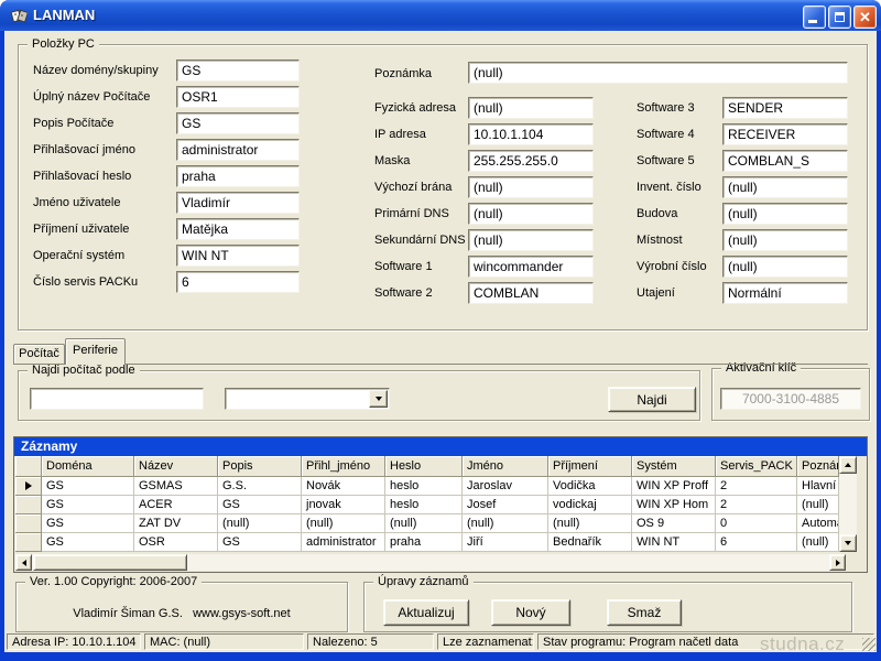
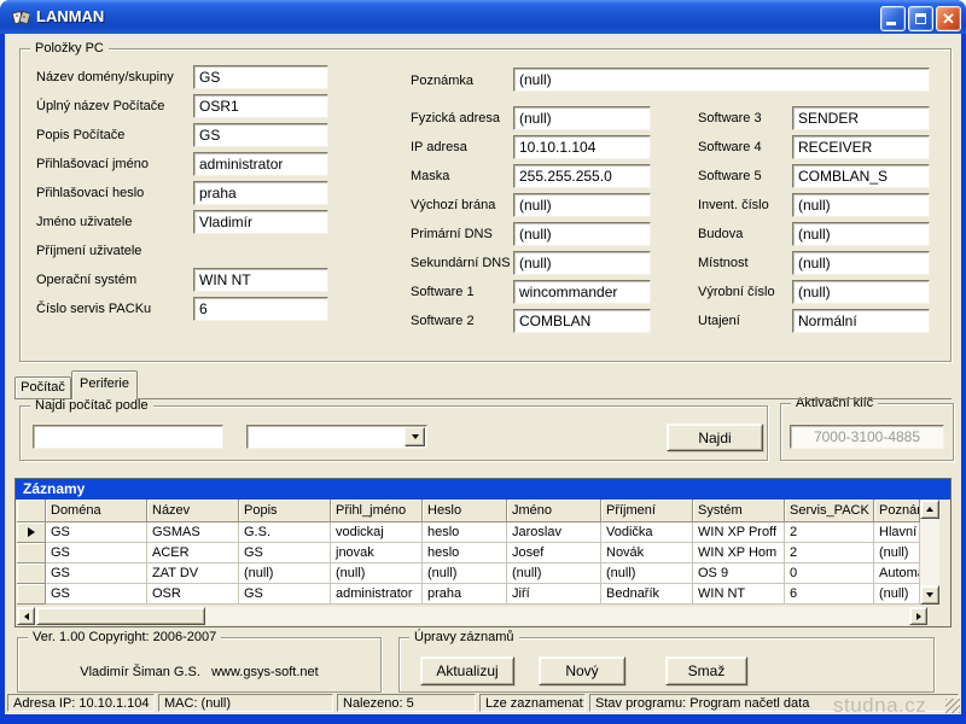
  LANMAN
  ✕
  Položky PC
  Poznámka
  (null)
  Název domény/skupiny
  GS
  Úplný název Počítače
  OSR1
  Popis Počítače
  GS
  Přihlašovací jméno
  administrator
  Přihlašovací heslo
  praha
  Jméno uživatele
  Vladimír
  Příjmení uživatele
- Matějka
  Operační systém
  WIN NT
  Číslo servis PACKu
  6
  Fyzická adresa
  (null)
  IP adresa
  10.10.1.104
  Maska
  255.255.255.0
  Výchozí brána
  (null)
  Primární DNS
  (null)
  Sekundární DNS
  (null)
  Software 1
  wincommander
  Software 2
  COMBLAN
  Software 3
  SENDER
  Software 4
  RECEIVER
  Software 5
  COMBLAN_S
  Invent. číslo
  (null)
  Budova
  (null)
  Místnost
  (null)
  Výrobní číslo
  (null)
  Utajení
  Normální
  Počítač
  Periferie
  Najdi počítač podle
  Najdi
  Aktivační klíč
  7000-3100-4885
  Záznamy
  Doména
  Název
  Popis
  Přihl_jméno
  Heslo
  Jméno
  Příjmení
  Systém
  Servis_PACK
  GS
  GSMAS
  G.S.
- Novák
+ vodickaj
  heslo
  Jaroslav
  Vodička
  WIN XP Proff
  2
  Hlavní
  GS
  ACER
  GS
  jnovak
  heslo
  Josef
- vodickaj
+ Novák
  WIN XP Hom
  2
  (null)
  GS
  ZAT DV
  (null)
  (null)
  (null)
  (null)
  (null)
  OS 9
  0
  Autom
  GS
  OSR
  GS
  administrator
  praha
  Jiří
  Bednařík
  WIN NT
  6
  (null)
  Ver. 1.00 Copyright: 2006-2007
  Vladimír Šiman G.S. www.gsys-soft.net
  Úpravy záznamů
  Aktualizuj
  Nový
  Smaž
  Adresa IP: 10.10.1.104
  MAC: (null)
  Nalezeno: 5
  Lze zaznamenat:
  Stav programu: Program načetl data
  studna.cz
